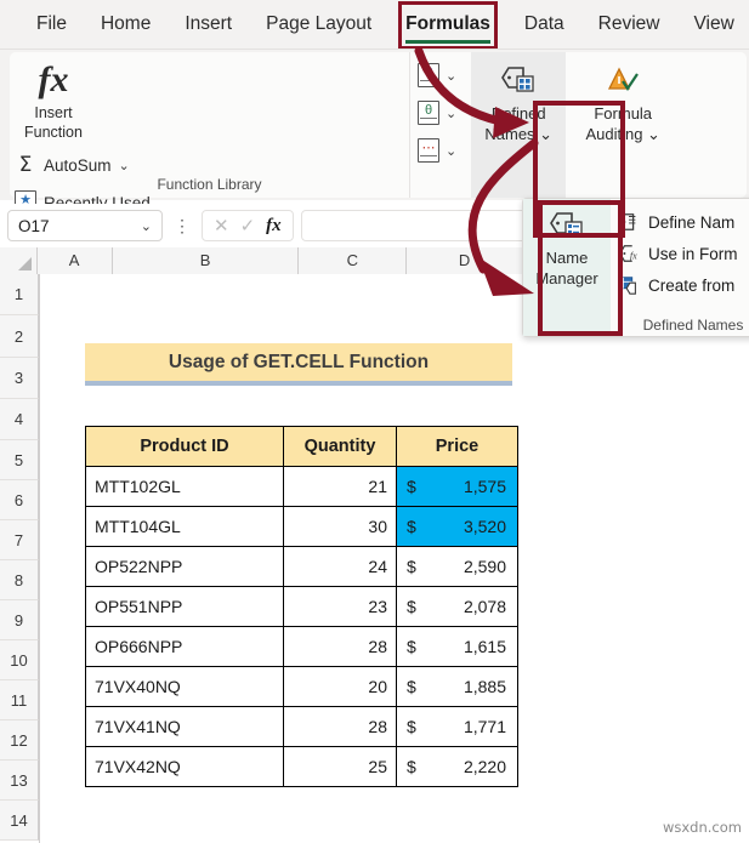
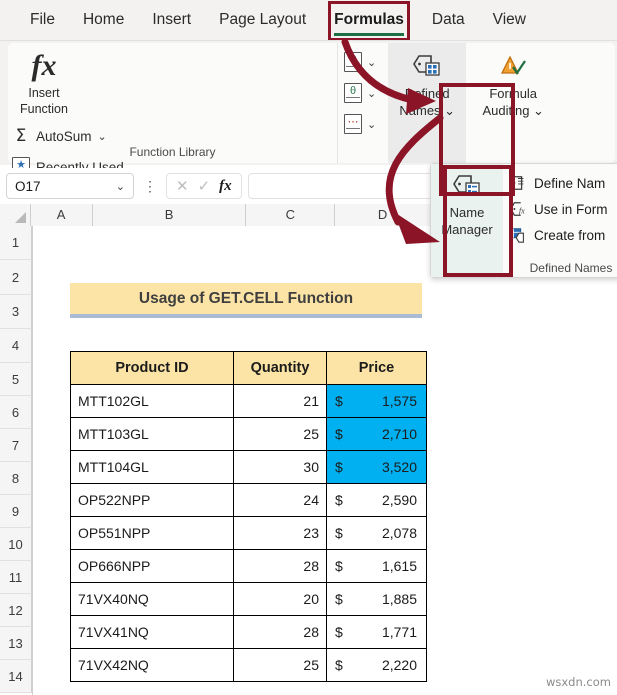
  File
  Home
  Insert
  Page Layout
  Formulas
  Data
- Review
  View
  fx
  Insert
  Function
  Σ
  AutoSum
  ⌄
  ★
  Recently Used
  Function Library
  ⌄
  θ
  ⌄
  ⋯
  ⌄
  fined
  Nmes ⌄
  Formula
  Auditing ⌄
  O17
  ⌄
  ⋮
  ✕
  ✓
  fx
  A
  B
  C
  D
  1
  2
  3
  4
  5
  6
  7
  8
  9
  10
  11
  12
  13
  14
  Usage of GET.CELL Function
  Product ID	Quantity	Price
  MTT102GL	21	$ 1,575
+ MTT103GL	25	$ 2,710
  MTT104GL	30	$ 3,520
  OP522NPP	24	$ 2,590
  OP551NPP	23	$ 2,078
  OP666NPP	28	$ 1,615
  71VX40NQ	20	$ 1,885
  71VX41NQ	28	$ 1,771
  71VX42NQ	25	$ 2,220
  Name
  Manager
  Define Nam
  fx
  Use in Form
  Create from
  Defined Names
  wsxdn.com
